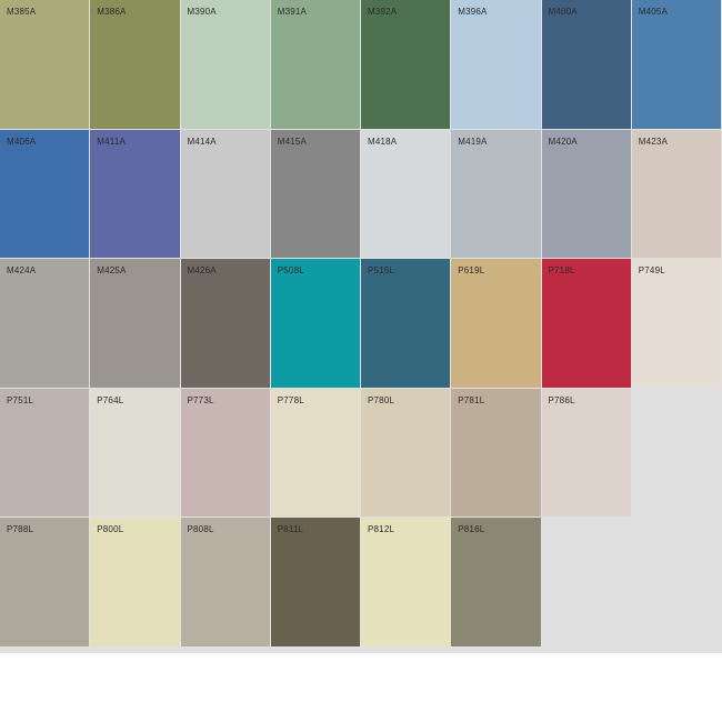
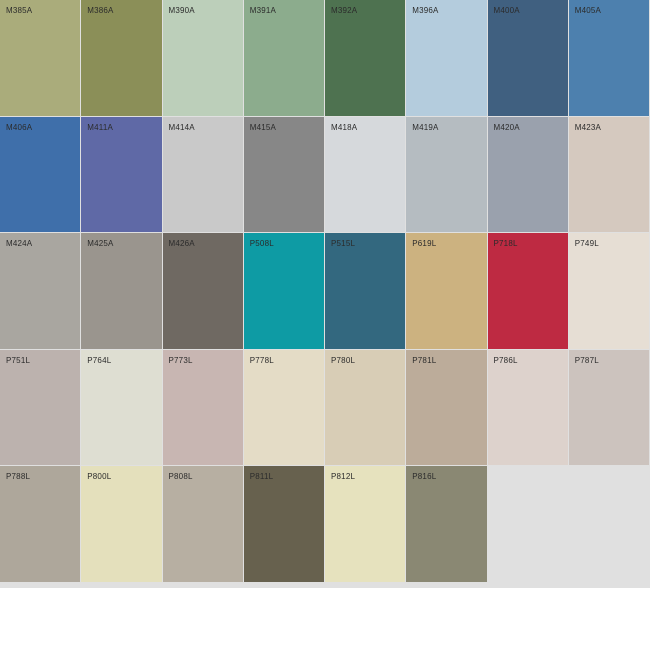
  M385A
  M386A
  M390A
  M391A
  M392A
  M396A
  M400A
  M405A
  M406A
  M411A
  M414A
  M415A
  M418A
  M419A
  M420A
  M423A
  M424A
  M425A
  M426A
  P508L
  P515L
  P619L
  P718L
  P749L
  P751L
  P764L
  P773L
  P778L
  P780L
  P781L
  P786L
+ P787L
  P788L
  P800L
  P808L
  P811L
  P812L
  P816L
